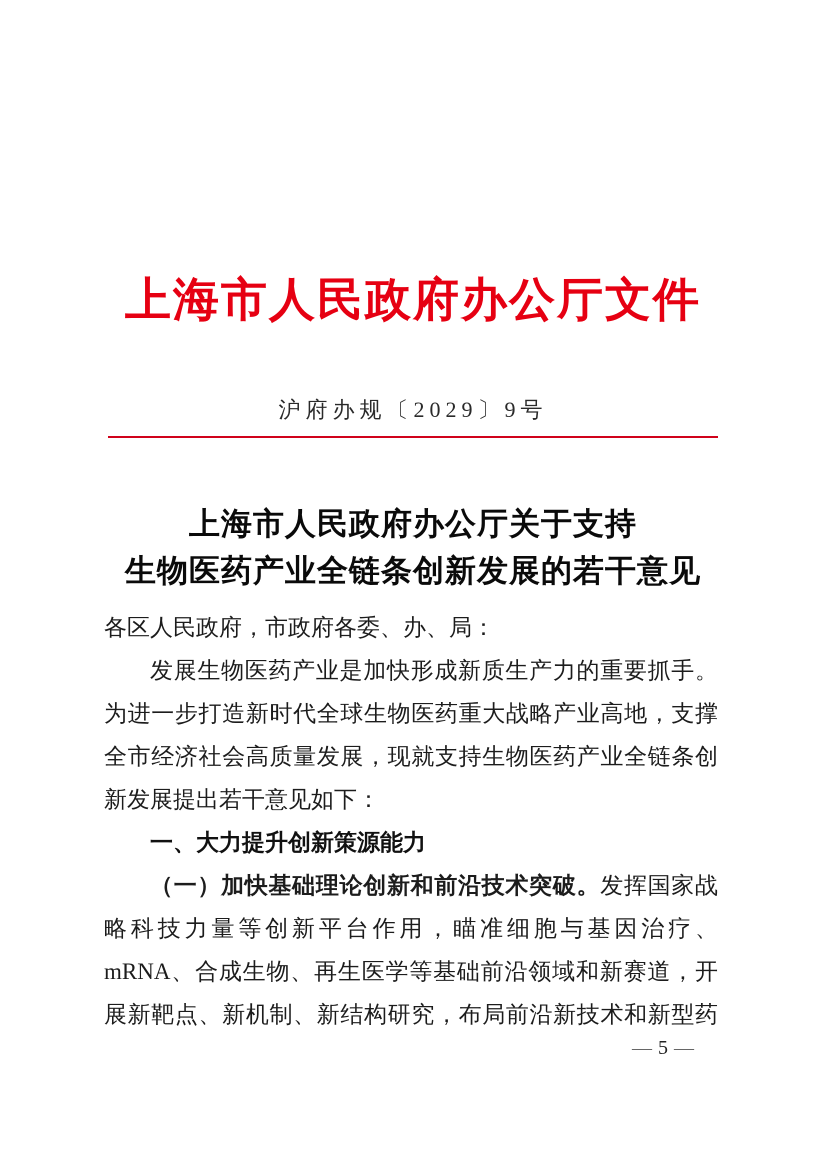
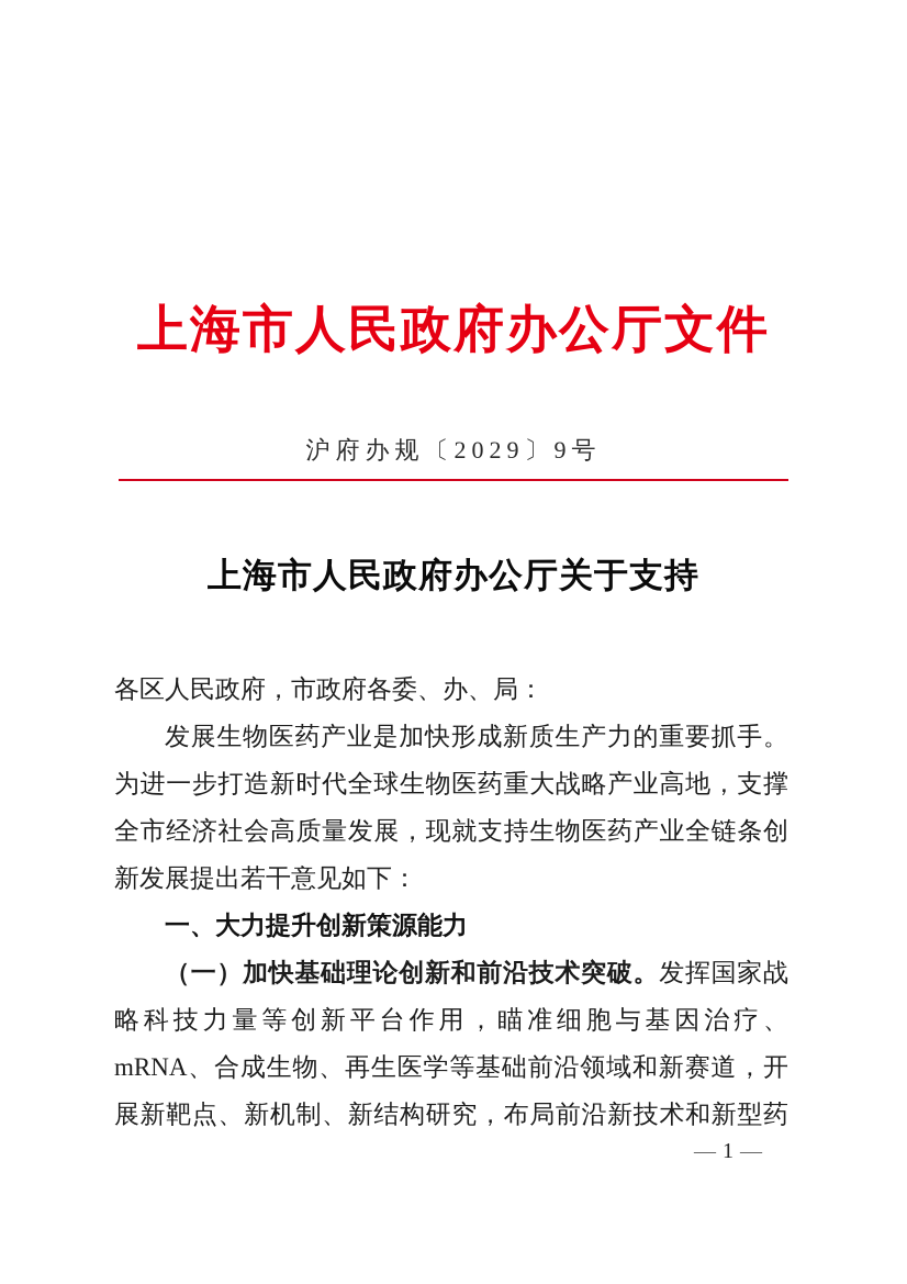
  上海市人民政府办公厅文件
  沪府办规〔2029〕9号
  上海市人民政府办公厅关于支持
- 生物医药产业全链条创新发展的若干意见
  各区人民政府，市政府各委、办、局：
  发展生物医药产业是加快形成新质生产力的重要抓手。为进一步打造新时代全球生物医药重大战略产业高地，支撑全市经济社会高质量发展，现就支持生物医药产业全链条创新发展提出若干意见如下：
  一、大力提升创新策源能力
  （一）加快基础理论创新和前沿技术突破。发挥国家战略科技力量等创新平台作用，瞄准细胞与基因治疗、mRNA、合成生物、再生医学等基础前沿领域和新赛道，开展新靶点、新机制、新结构研究，布局前沿新技术和新型药
- — 5 —
+ — 1 —
